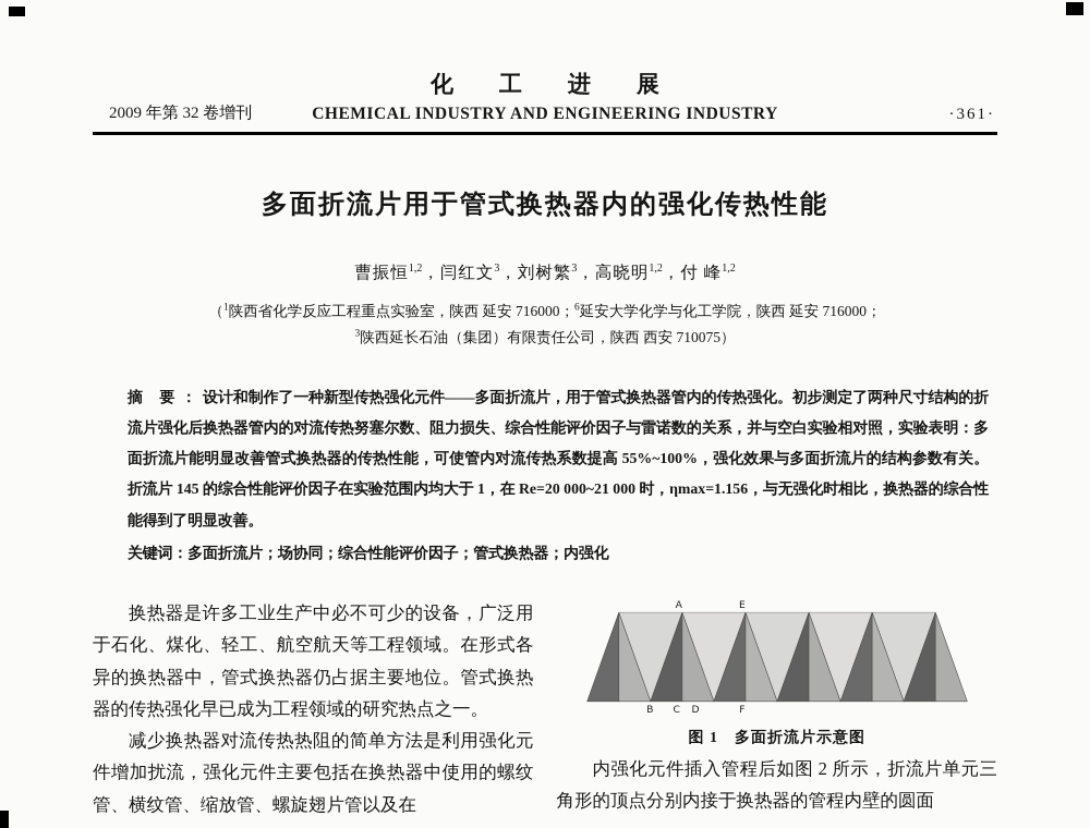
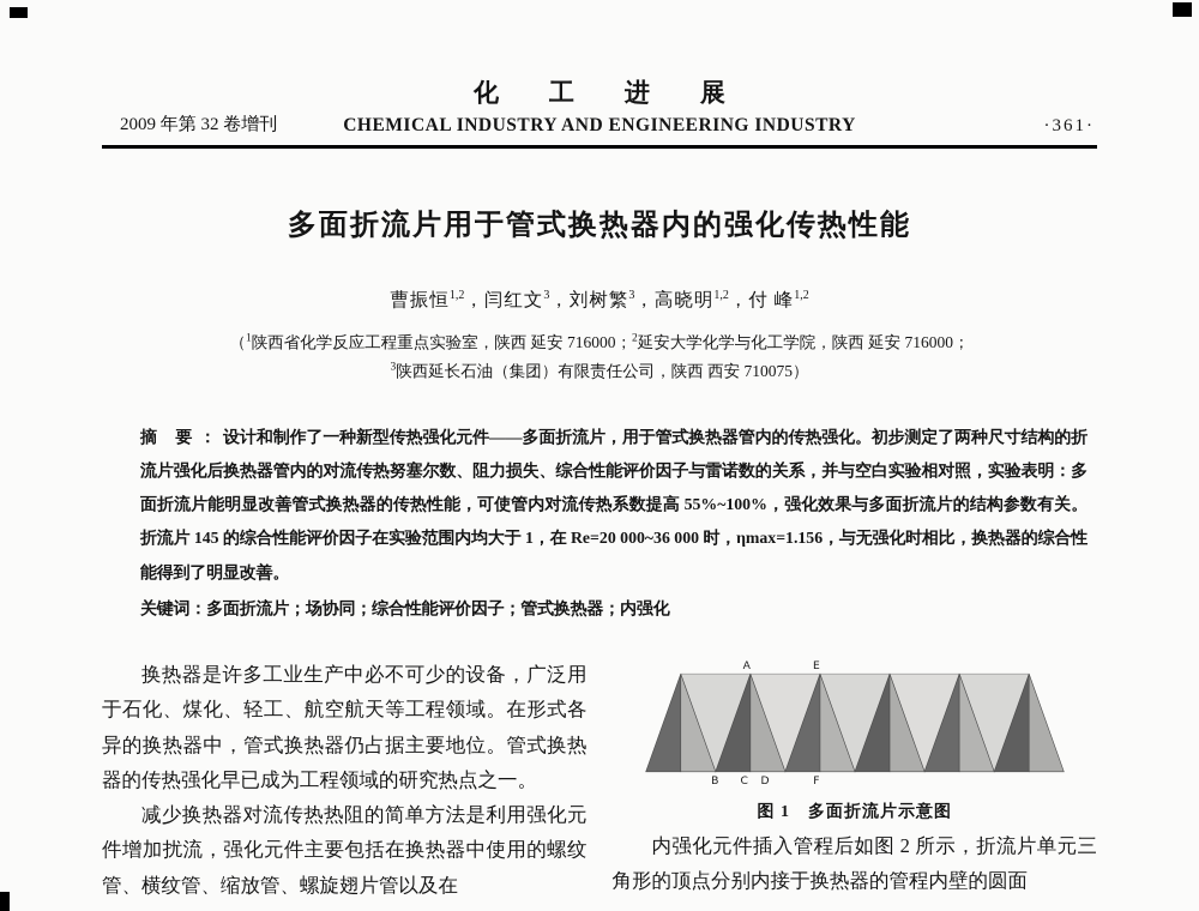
  化工进展
  CHEMICAL INDUSTRY AND ENGINEERING INDUSTRY
  2009 年第 32 卷增刊
  ·361·
  多面折流片用于管式换热器内的强化传热性能
  曹振恒1,2，闫红文3，刘树繁3，高晓明1,2，付 峰1,2
- （1陕西省化学反应工程重点实验室，陕西 延安 716000；6延安大学化学与化工学院，陕西 延安 716000；
+ （1陕西省化学反应工程重点实验室，陕西 延安 716000；2延安大学化学与化工学院，陕西 延安 716000；
  3陕西延长石油（集团）有限责任公司，陕西 西安 710075）
- 摘 要：设计和制作了一种新型传热强化元件——多面折流片，用于管式换热器管内的传热强化。初步测定了两种尺寸结构的折流片强化后换热器管内的对流传热努塞尔数、阻力损失、综合性能评价因子与雷诺数的关系，并与空白实验相对照，实验表明：多面折流片能明显改善管式换热器的传热性能，可使管内对流传热系数提高 55%~100%，强化效果与多面折流片的结构参数有关。折流片 145 的综合性能评价因子在实验范围内均大于 1，在 Re=20 000~21 000 时，ηmax=1.156，与无强化时相比，换热器的综合性能得到了明显改善。
+ 摘 要：设计和制作了一种新型传热强化元件——多面折流片，用于管式换热器管内的传热强化。初步测定了两种尺寸结构的折流片强化后换热器管内的对流传热努塞尔数、阻力损失、综合性能评价因子与雷诺数的关系，并与空白实验相对照，实验表明：多面折流片能明显改善管式换热器的传热性能，可使管内对流传热系数提高 55%~100%，强化效果与多面折流片的结构参数有关。折流片 145 的综合性能评价因子在实验范围内均大于 1，在 Re=20 000~36 000 时，ηmax=1.156，与无强化时相比，换热器的综合性能得到了明显改善。
  关键词：多面折流片；场协同；综合性能评价因子；管式换热器；内强化
  换热器是许多工业生产中必不可少的设备，广泛用于石化、煤化、轻工、航空航天等工程领域。在形式各异的换热器中，管式换热器仍占据主要地位。管式换热器的传热强化早已成为工程领域的研究热点之一。
  减少换热器对流传热热阻的简单方法是利用强化元件增加扰流，强化元件主要包括在换热器中使用的螺纹管、横纹管、缩放管、螺旋翅片管以及在
  A
  E
  B
  C
  D
  F
  图 1 多面折流片示意图
  内强化元件插入管程后如图 2 所示，折流片单元三角形的顶点分别内接于换热器的管程内壁的圆面
